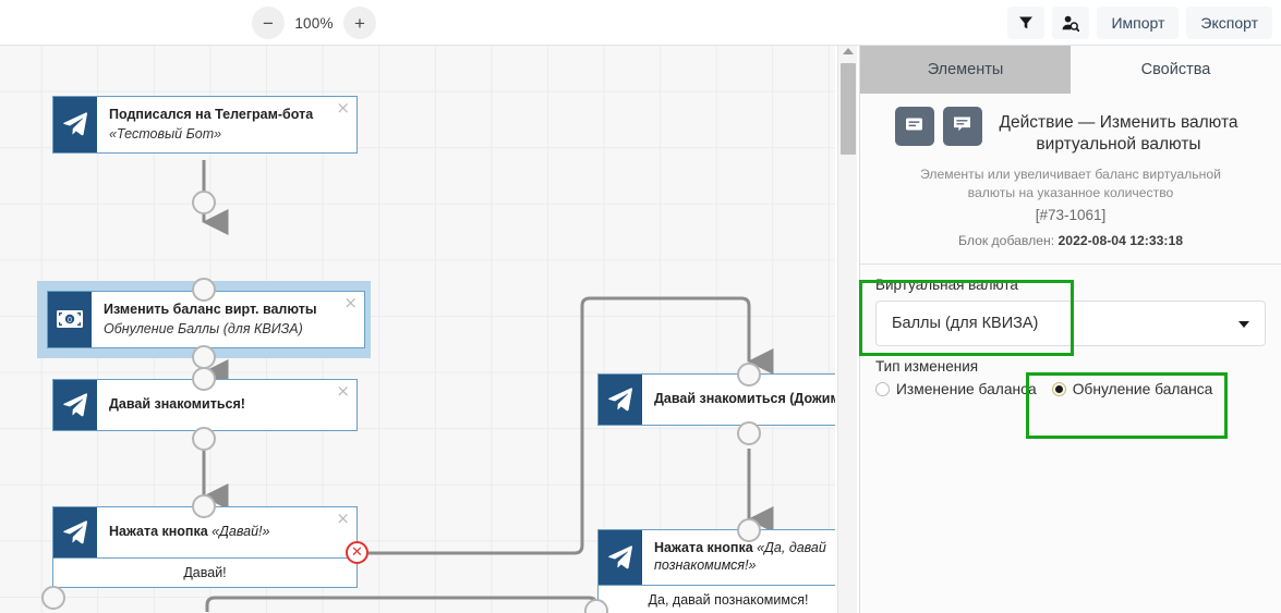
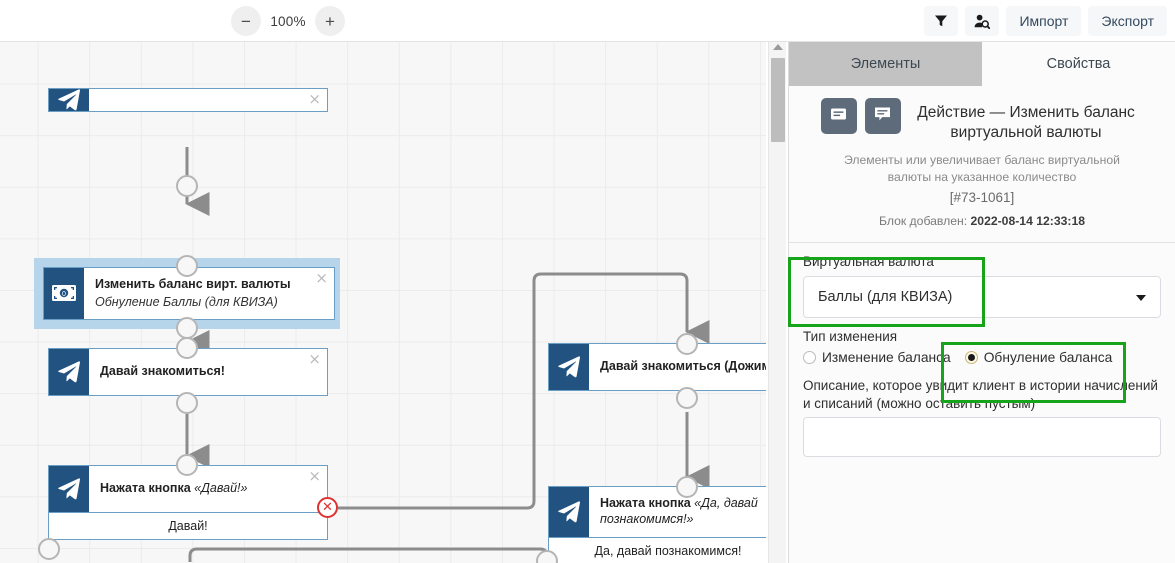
  −
  100%
  +
  Импорт
  Экспорт
- Подписался на Телеграм-бота
- «Тестовый Бот»
  ×
  Изменить баланс вирт. валюты
  Обнуление Баллы (для КВИЗА)
  ×
  Давай знакомиться!
  ×
  Нажата кнопка «Давай!»
  ×
  Давай!
  ✕
  Давай знакомиться (Дожи
  Нажата кнопка «Да, давай познакомимся!»
  Да, давай познакомимся!
  Элементы
  Свойства
- Действие — Изменить валюта виртуальной валюты
+ Действие — Изменить баланс виртуальной валюты
  Элементы или увеличивает баланс виртуальной валюты на указанное количество
  [#73-1061]
- Блок добавлен: 2022-08-04 12:33:18
+ Блок добавлен: 2022-08-14 12:33:18
  Виртуальная валюта
  Баллы (для КВИЗА)
  Тип изменения
  Изменение баланса
  Обнуление баланса
+ Описание, которое увидит клиент в истории начислений и списаний (можно оставить пустым)
